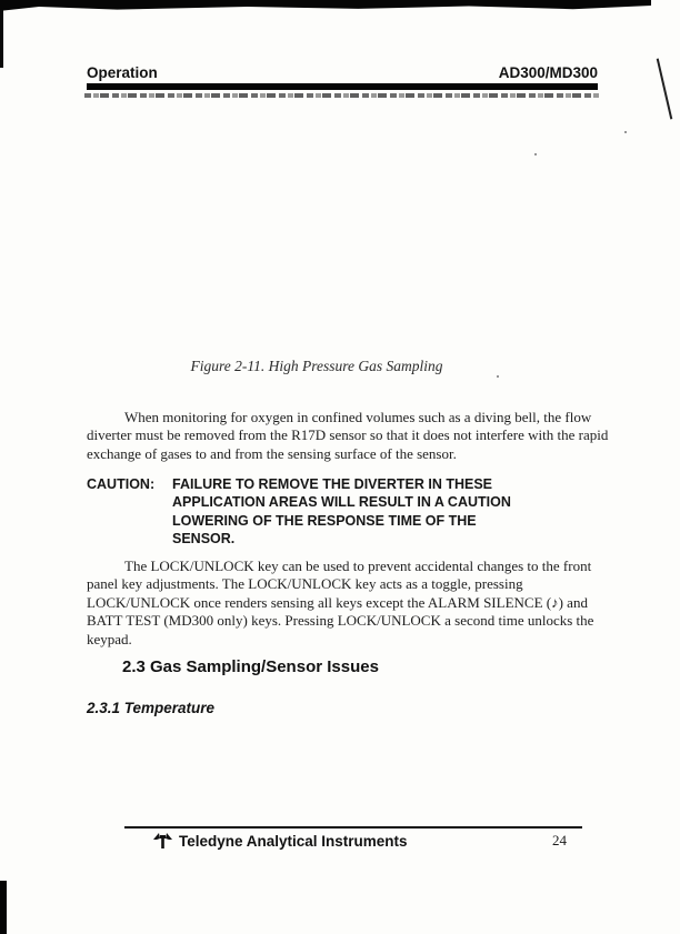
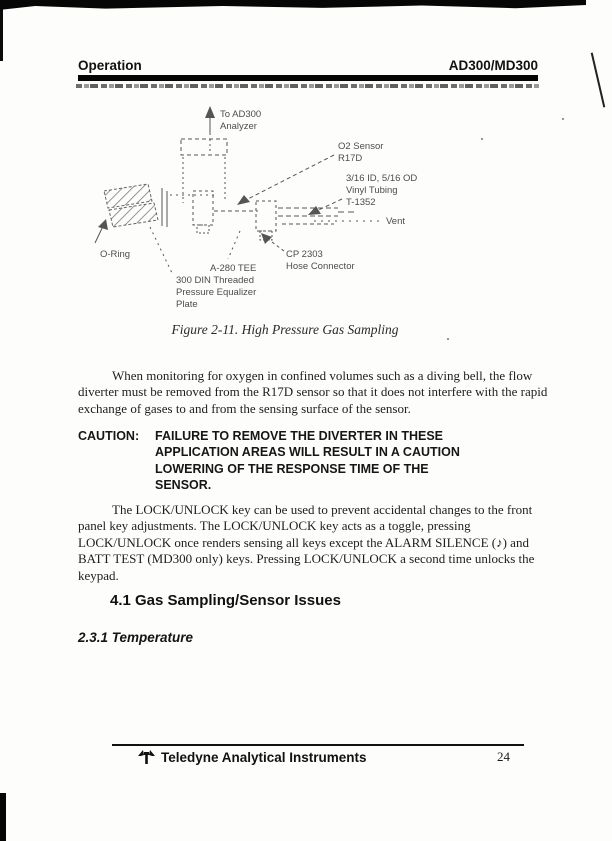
  Operation
  AD300/MD300
+ To AD300
+ Analyzer
+ O2 Sensor
+ R17D
+ 3/16 ID, 5/16 OD
+ Vinyl Tubing
+ T-1352
+ Vent
+ O-Ring
+ A-280 TEE
+ CP 2303
+ Hose Connector
+ 300 DIN Threaded
+ Pressure Equalizer
+ Plate
  Figure 2-11. High Pressure Gas Sampling
  When monitoring for oxygen in confined volumes such as a diving bell, the flow diverter must be removed from the R17D sensor so that it does not interfere with the rapid exchange of gases to and from the sensing surface of the sensor.
  CAUTION:
  FAILURE TO REMOVE THE DIVERTER IN THESE APPLICATION AREAS WILL RESULT IN A CAUTION LOWERING OF THE RESPONSE TIME OF THE SENSOR.
  The LOCK/UNLOCK key can be used to prevent accidental changes to the front panel key adjustments. The LOCK/UNLOCK key acts as a toggle, pressing LOCK/UNLOCK once renders sensing all keys except the ALARM SILENCE (♪) and BATT TEST (MD300 only) keys. Pressing LOCK/UNLOCK a second time unlocks the keypad.
- 2.3 Gas Sampling/Sensor Issues
+ 4.1 Gas Sampling/Sensor Issues
  2.3.1 Temperature
  Teledyne Analytical Instruments
  24
